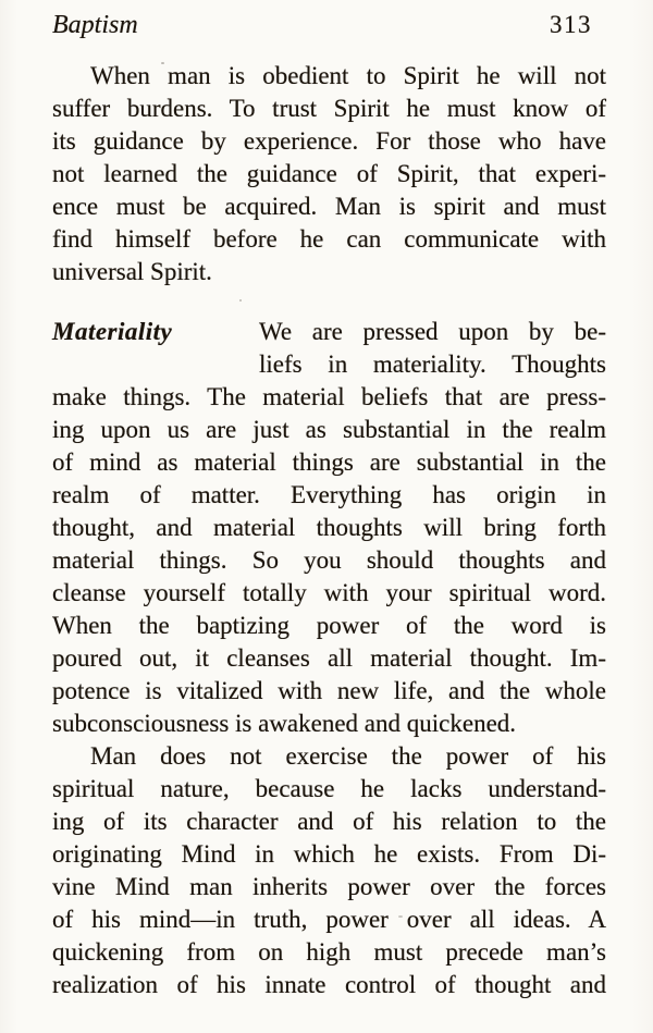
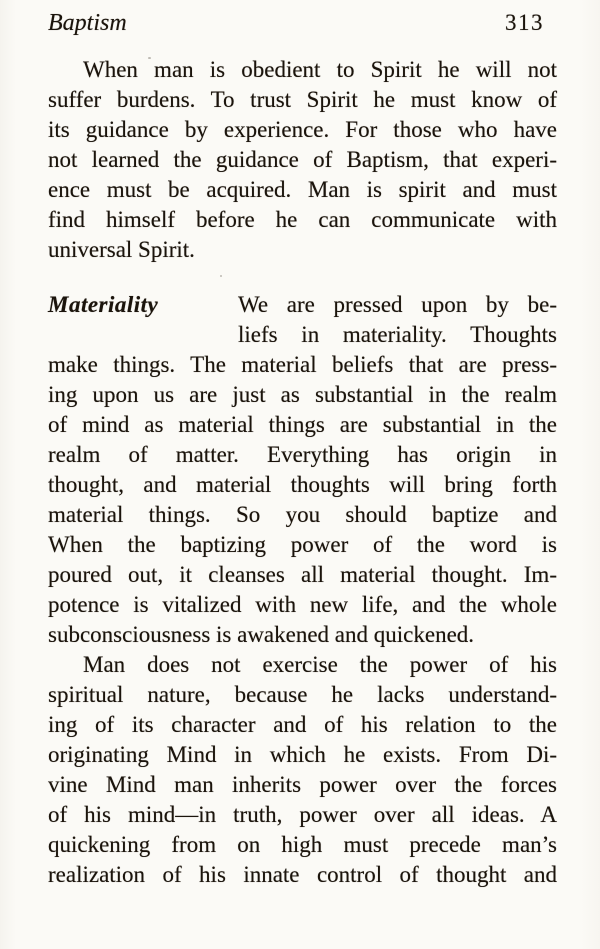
  Baptism
  313
  When man is obedient to Spirit he will not
  suffer burdens. To trust Spirit he must know of
  its guidance by experience. For those who have
- not learned the guidance of Spirit, that experi-
+ not learned the guidance of Baptism, that experi-
  ence must be acquired. Man is spirit and must
  find himself before he can communicate with
  universal Spirit.
  Materiality
  We are pressed upon by be-
  liefs in materiality. Thoughts
  make things. The material beliefs that are press-
  ing upon us are just as substantial in the realm
  of mind as material things are substantial in the
  realm of matter. Everything has origin in
  thought, and material thoughts will bring forth
- material things. So you should thoughts and
+ material things. So you should baptize and
- cleanse yourself totally with your spiritual word.
  When the baptizing power of the word is
  poured out, it cleanses all material thought. Im-
  potence is vitalized with new life, and the whole
  subconsciousness is awakened and quickened.
  Man does not exercise the power of his
  spiritual nature, because he lacks understand-
  ing of its character and of his relation to the
  originating Mind in which he exists. From Di-
  vine Mind man inherits power over the forces
  of his mind—in truth, power over all ideas. A
  quickening from on high must precede man’s
  realization of his innate control of thought and
